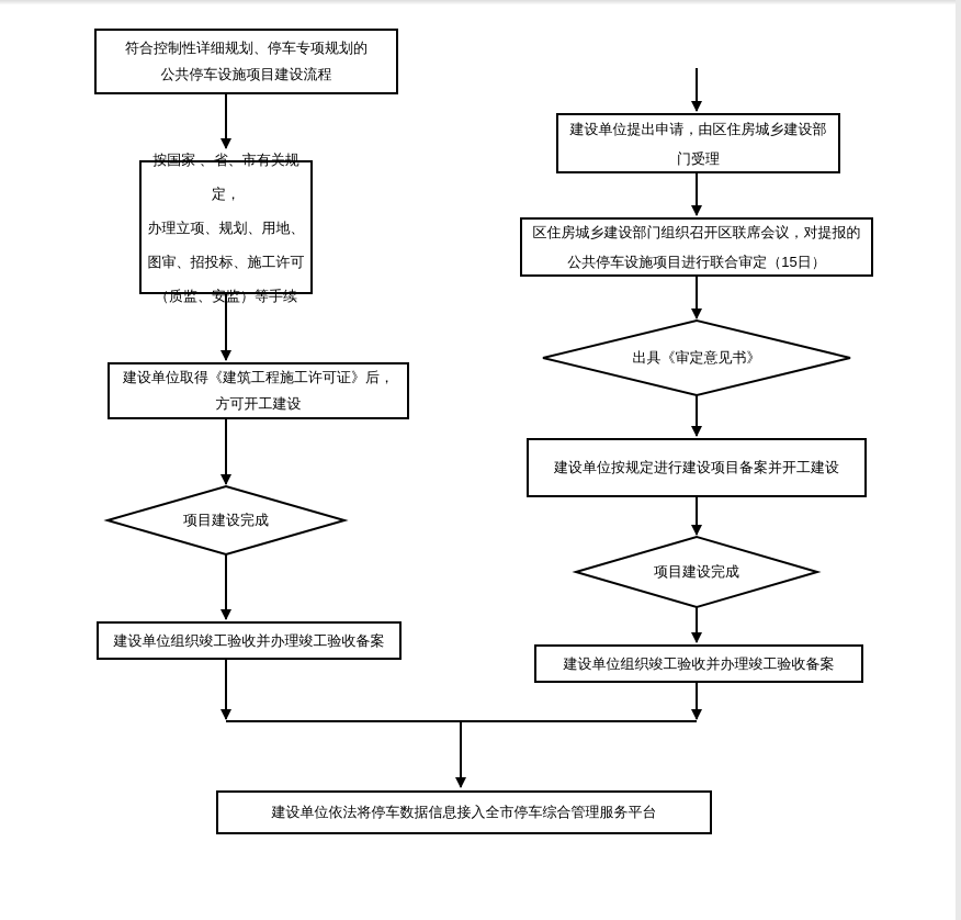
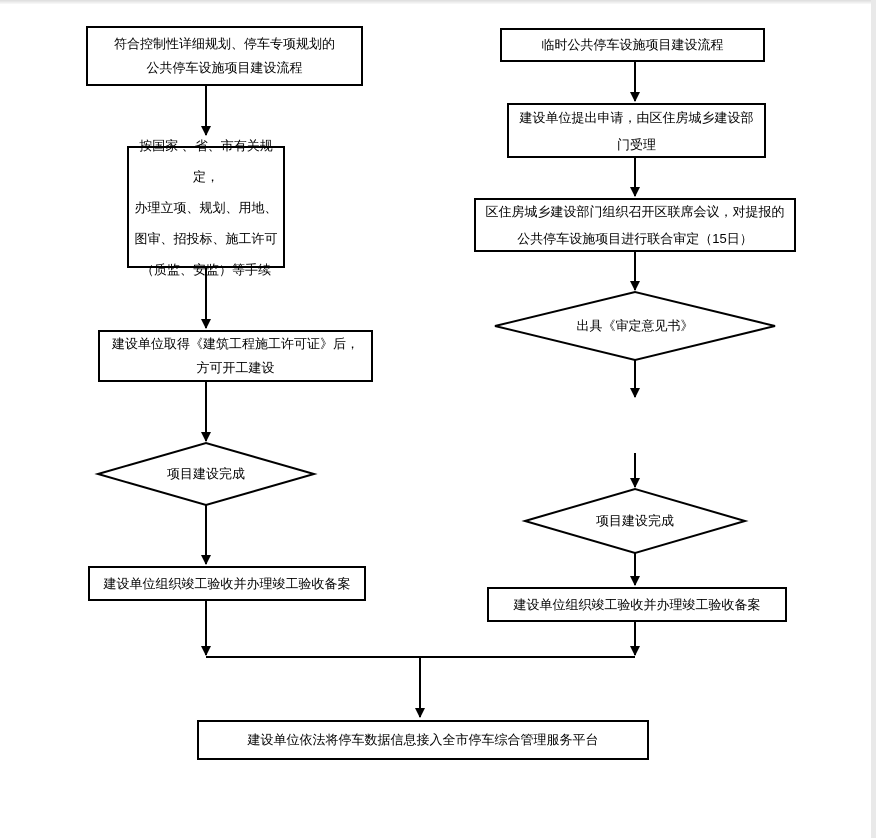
  符合控制性详细规划、停车专项规划的
  公共停车设施项目建设流程
  按国家 、省、市有关规定，
  办理立项、规划、用地、
  图审、招投标、施工许可
  （质监、安监）等手续
  建设单位取得《建筑工程施工许可证》后，
  方可开工建设
  项目建设完成
  建设单位组织竣工验收并办理竣工验收备案
+ 临时公共停车设施项目建设流程
  建设单位提出申请，由区住房城乡建设部
  门受理
  区住房城乡建设部门组织召开区联席会议，对提报的
  公共停车设施项目进行联合审定（15日）
  出具《审定意见书》
- 建设单位按规定进行建设项目备案并开工建设
  项目建设完成
  建设单位组织竣工验收并办理竣工验收备案
  建设单位依法将停车数据信息接入全市停车综合管理服务平台
